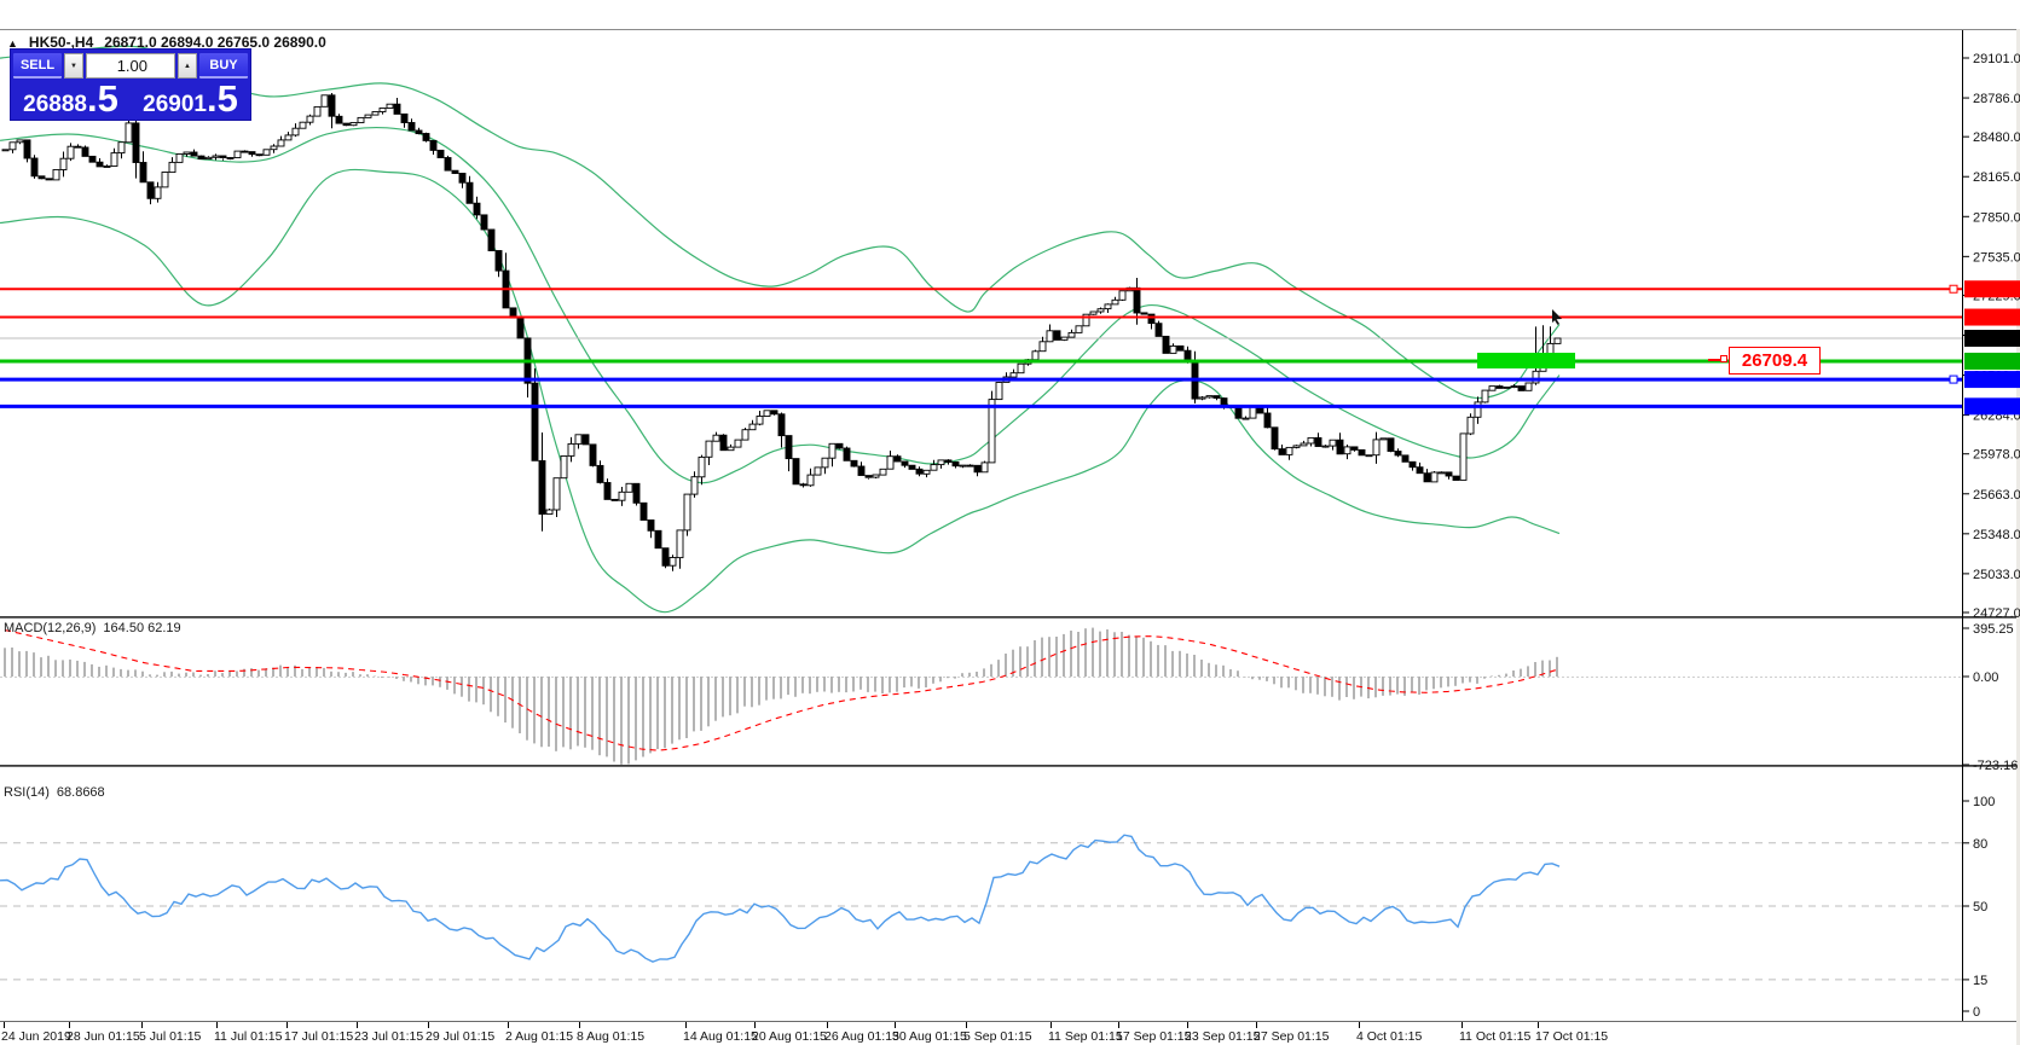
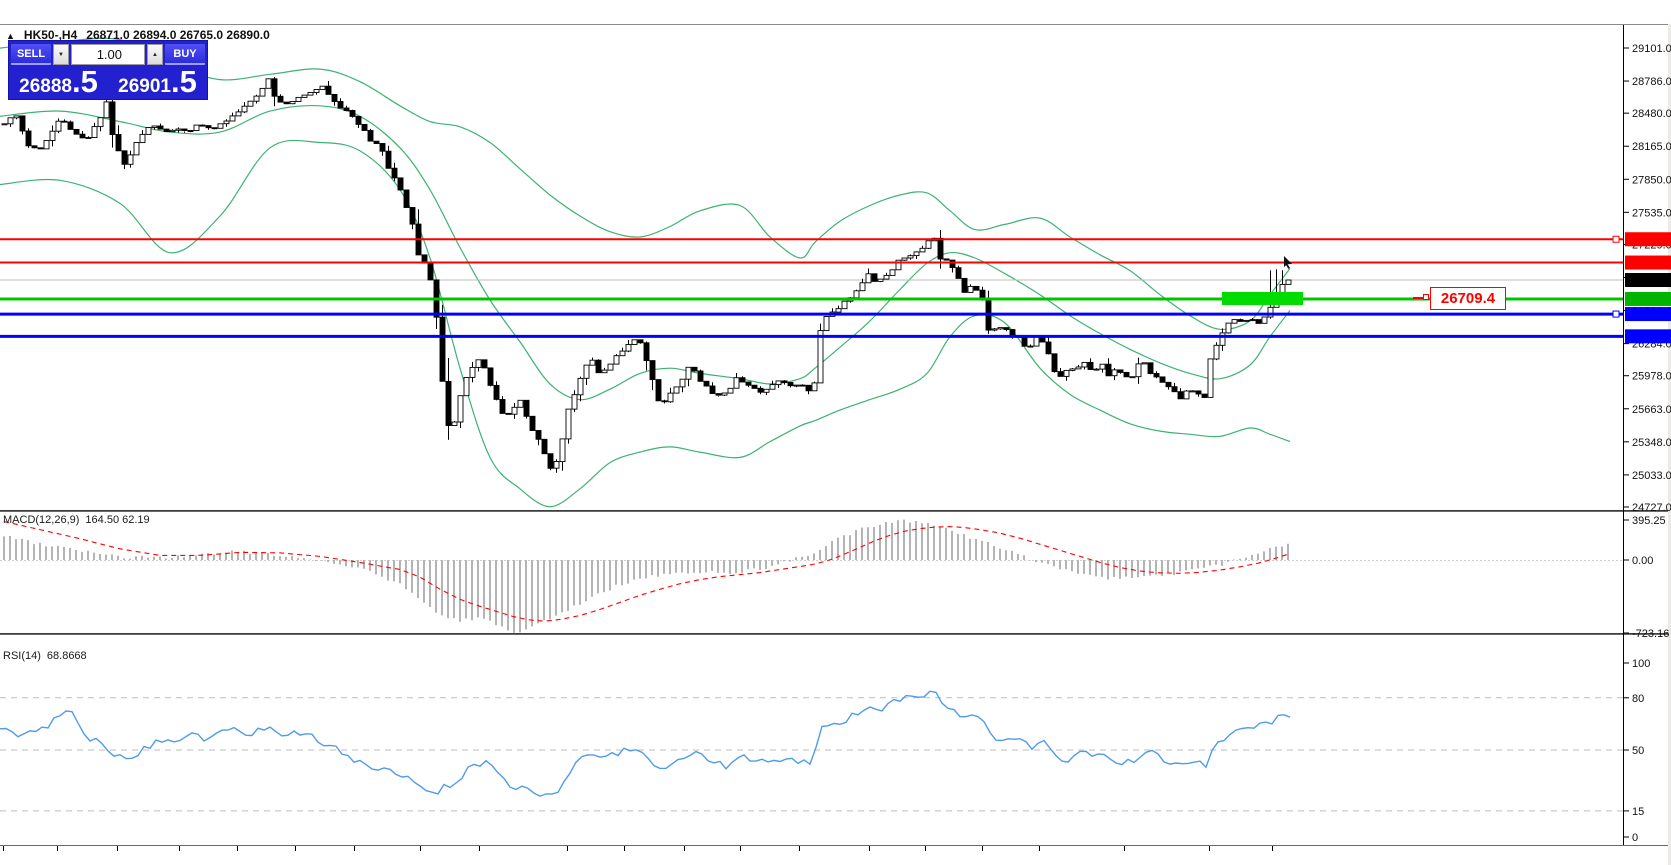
  29101.0
  28786.0
  28480.0
  28165.0
  27850.0
  27535.0
  26284.0
  25978.0
  25663.0
  25348.0
  25033.0
  24727.0
  395.25
  0.00
  -723.16
  100
  80
  50
  15
  0
- 24 Jun 2019
- 28 Jun 01:15
- 5 Jul 01:15
- 11 Jul 01:15
- 17 Jul 01:15
- 23 Jul 01:15
- 29 Jul 01:15
- 2 Aug 01:15
- 8 Aug 01:15
- 14 Aug 01:15
- 20 Aug 01:15
- 26 Aug 01:15
- 30 Aug 01:15
- 5 Sep 01:15
- 11 Sep 01:15
- 17 Sep 01:15
- 23 Sep 01:15
- 27 Sep 01:15
- 4 Oct 01:15
- 11 Oct 01:15
- 17 Oct 01:15
  ▲
  HK50-,H4
  26871.0 26894.0 26765.0 26890.0
  SELL
  1.00
  BUY
  26888
  .5
  26901
  .5
  MACD(12,26,9)
  164.50 62.19
  RSI(14)
  68.8668
  26709.4
